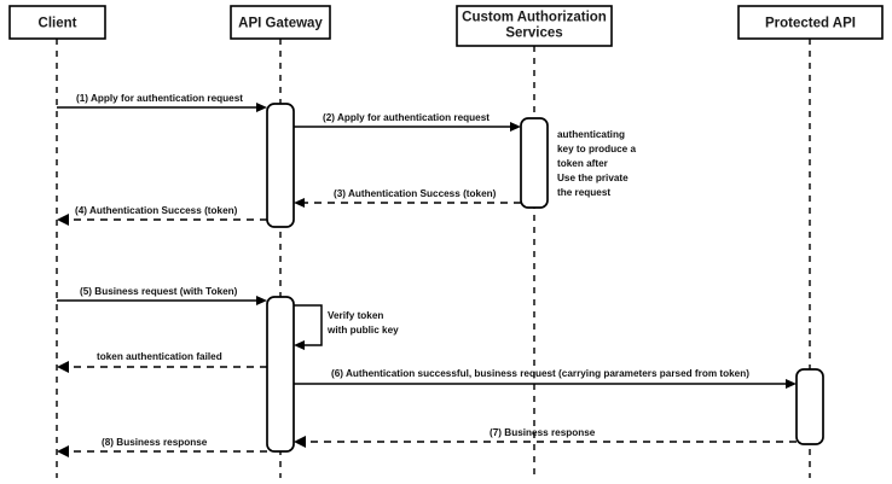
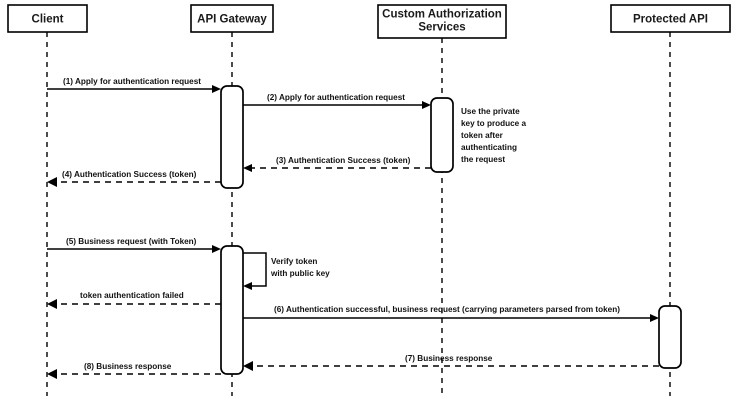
  Client
  API Gateway
  Custom Authorization
  Services
  Protected API
  (1) Apply for authentication request
  (2) Apply for authentication request
- authenticating
+ Use the private
  key to produce a
  token after
- Use the private
+ authenticating
  the request
  (3) Authentication Success (token)
  (4) Authentication Success (token)
  (5) Business request (with Token)
  Verify token
  with public key
  token authentication failed
  (6) Authentication successful, business request (carrying parameters parsed from token)
  (7) Business response
  (8) Business response
